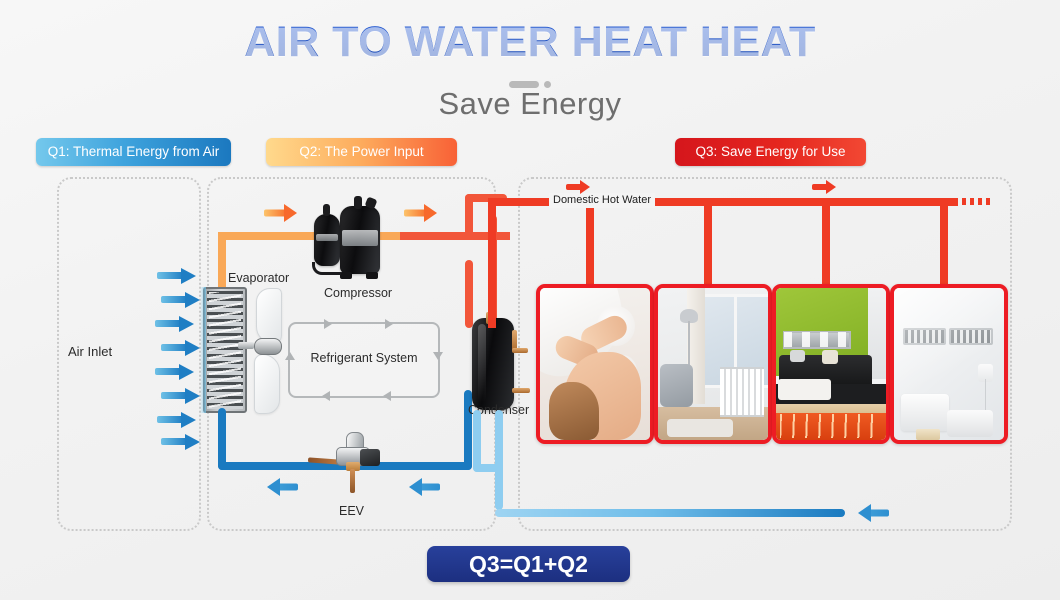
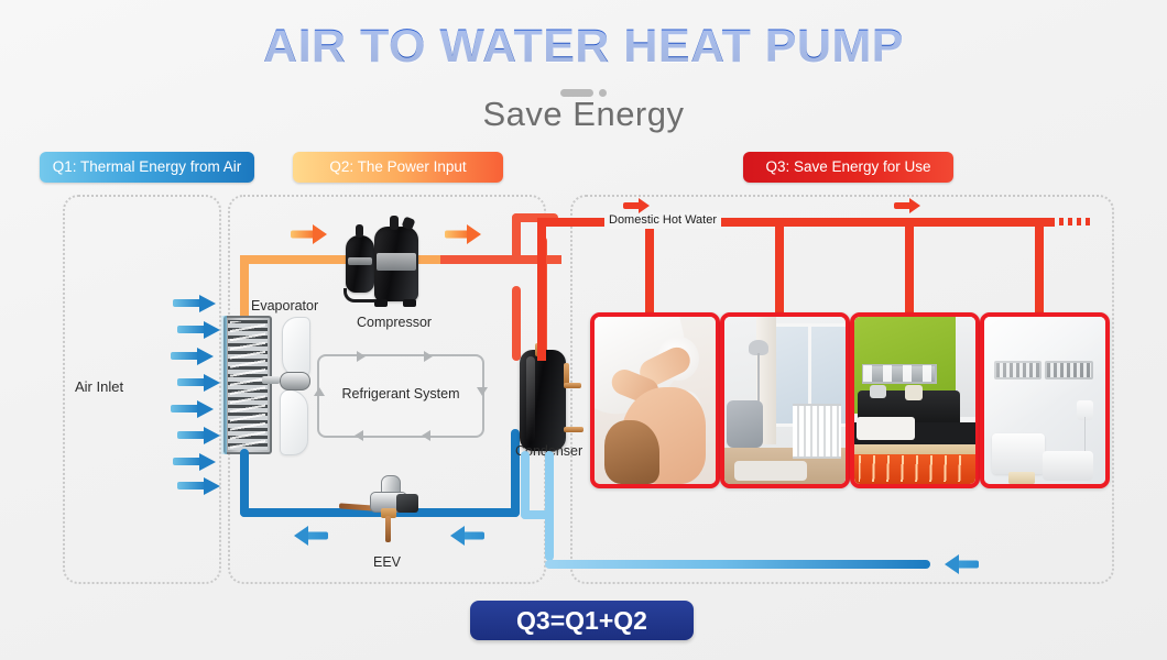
- AIR TO WATER HEAT HEAT
+ AIR TO WATER HEAT PUMP
  Save Energy
  Q1: Thermal Energy from Air
  Q2: The Power Input
  Q3: Save Energy for Use
  Air Inlet
  Evaporator
  Compressor
  Refrigerant System
  EEV
  Condnser
  Domestic Hot Water
  Q3=Q1+Q2
